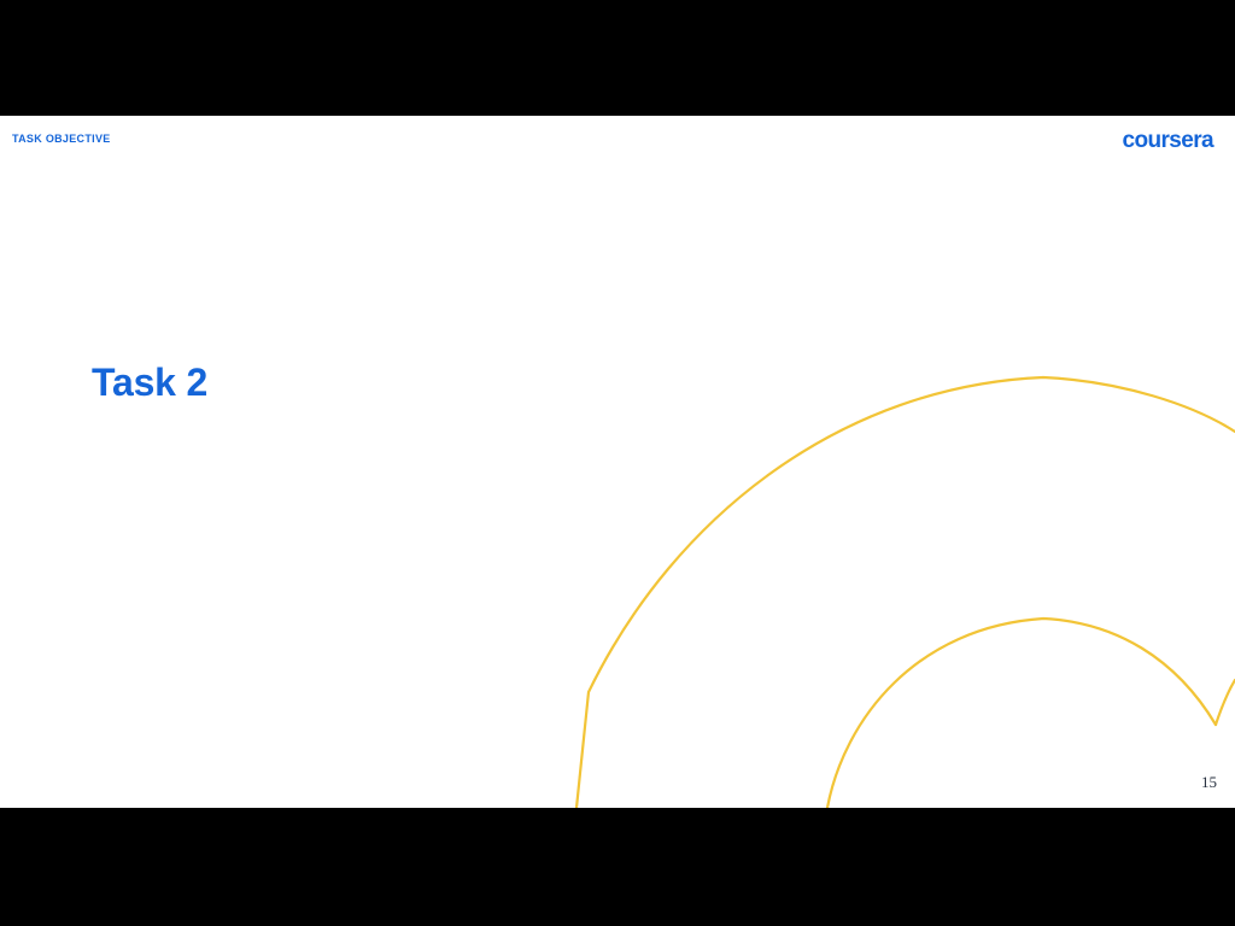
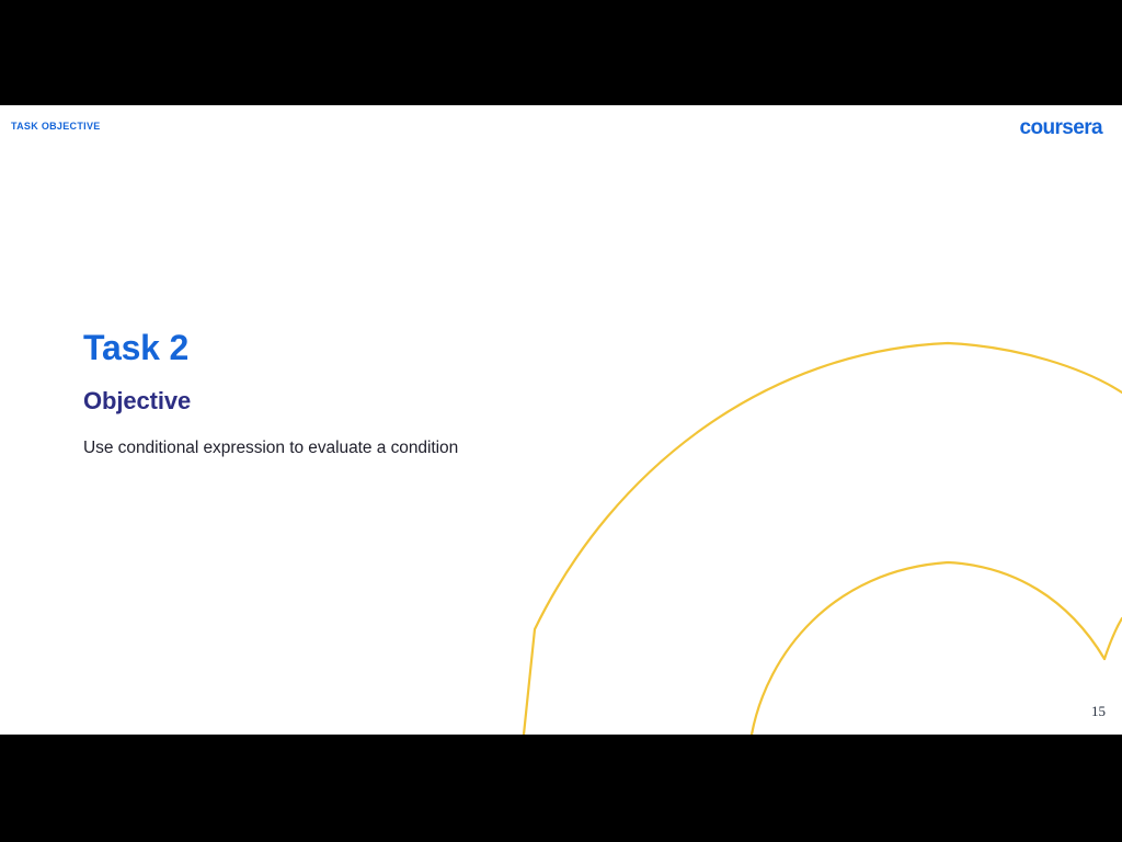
  TASK OBJECTIVE
  coursera
  Task 2
+ Objective
+ Use conditional expression to evaluate a condition
  15
